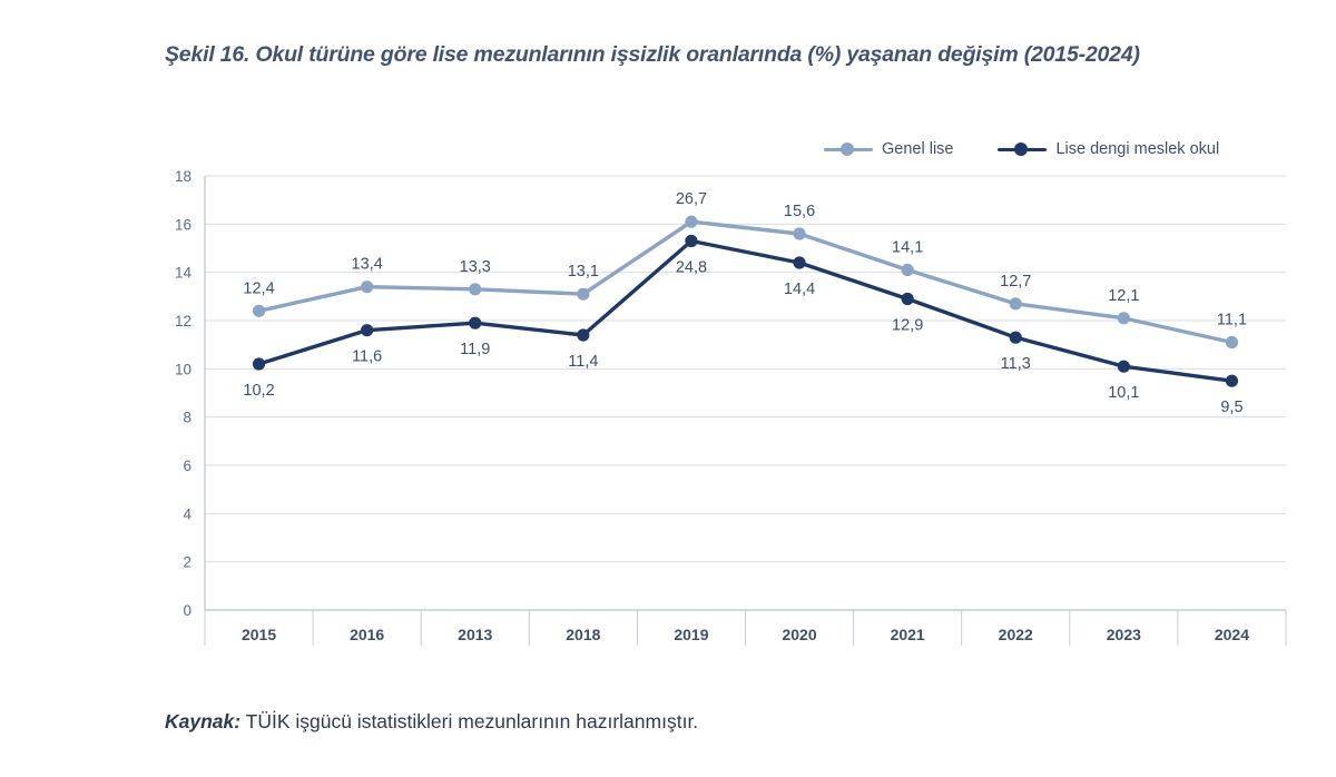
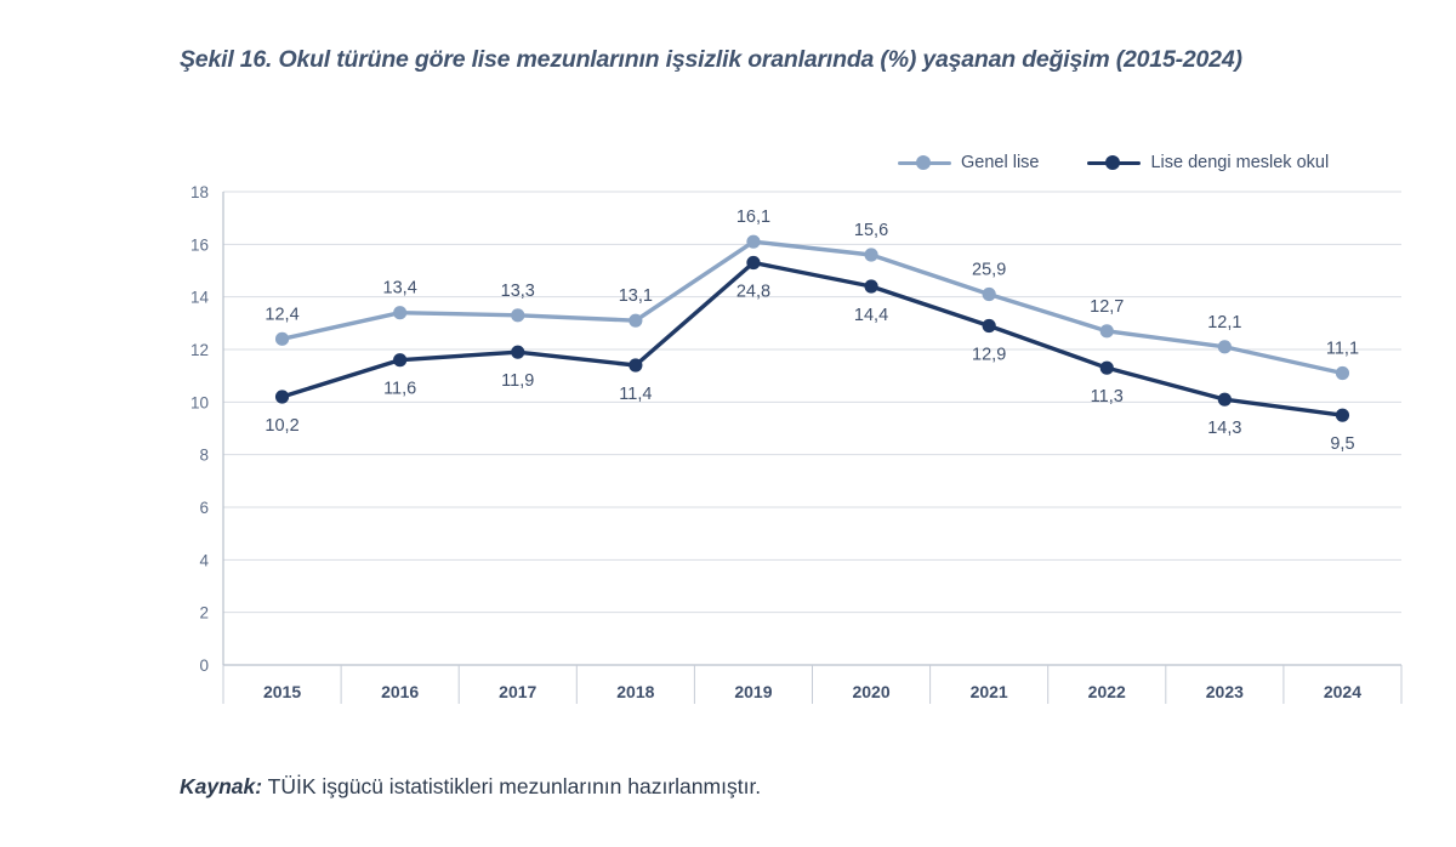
  Şekil 16. Okul türüne göre lise mezunlarının işsizlik oranlarında (%) yaşanan değişim (2015-2024)
  Genel lise
  Lise dengi meslek okul
  0
  2
  4
  6
  8
  10
  12
  14
  16
  18
  2015
  2016
- 2013
+ 2017
  2018
  2019
  2020
  2021
  2022
  2023
  2024
  12,4
  13,4
  13,3
  13,1
- 26,7
+ 16,1
  15,6
- 14,1
+ 25,9
  12,7
  12,1
  11,1
  10,2
  11,6
  11,9
  11,4
  24,8
  14,4
  12,9
  11,3
- 10,1
+ 14,3
  9,5
  Kaynak: TÜİK işgücü istatistikleri mezunlarının hazırlanmıştır.
